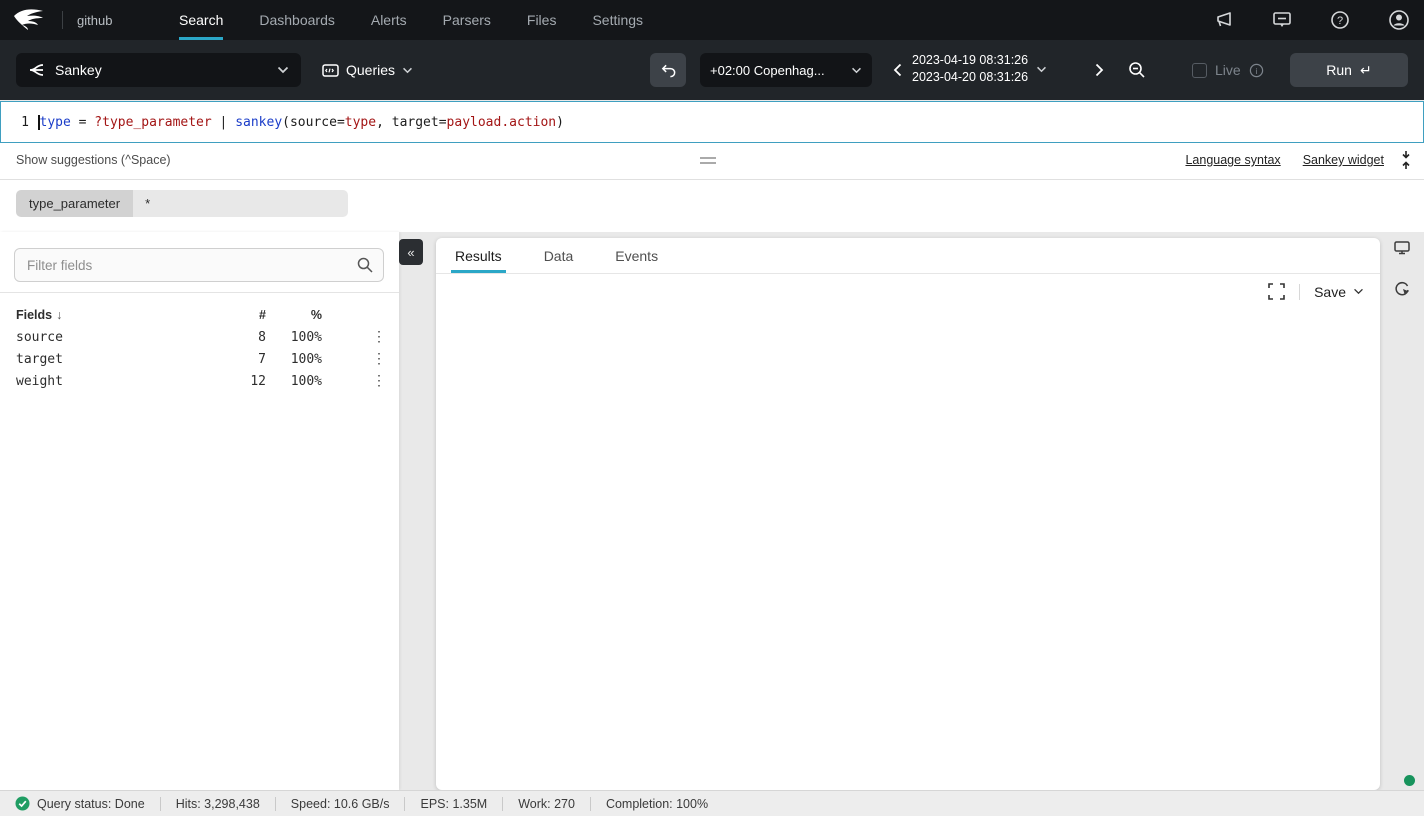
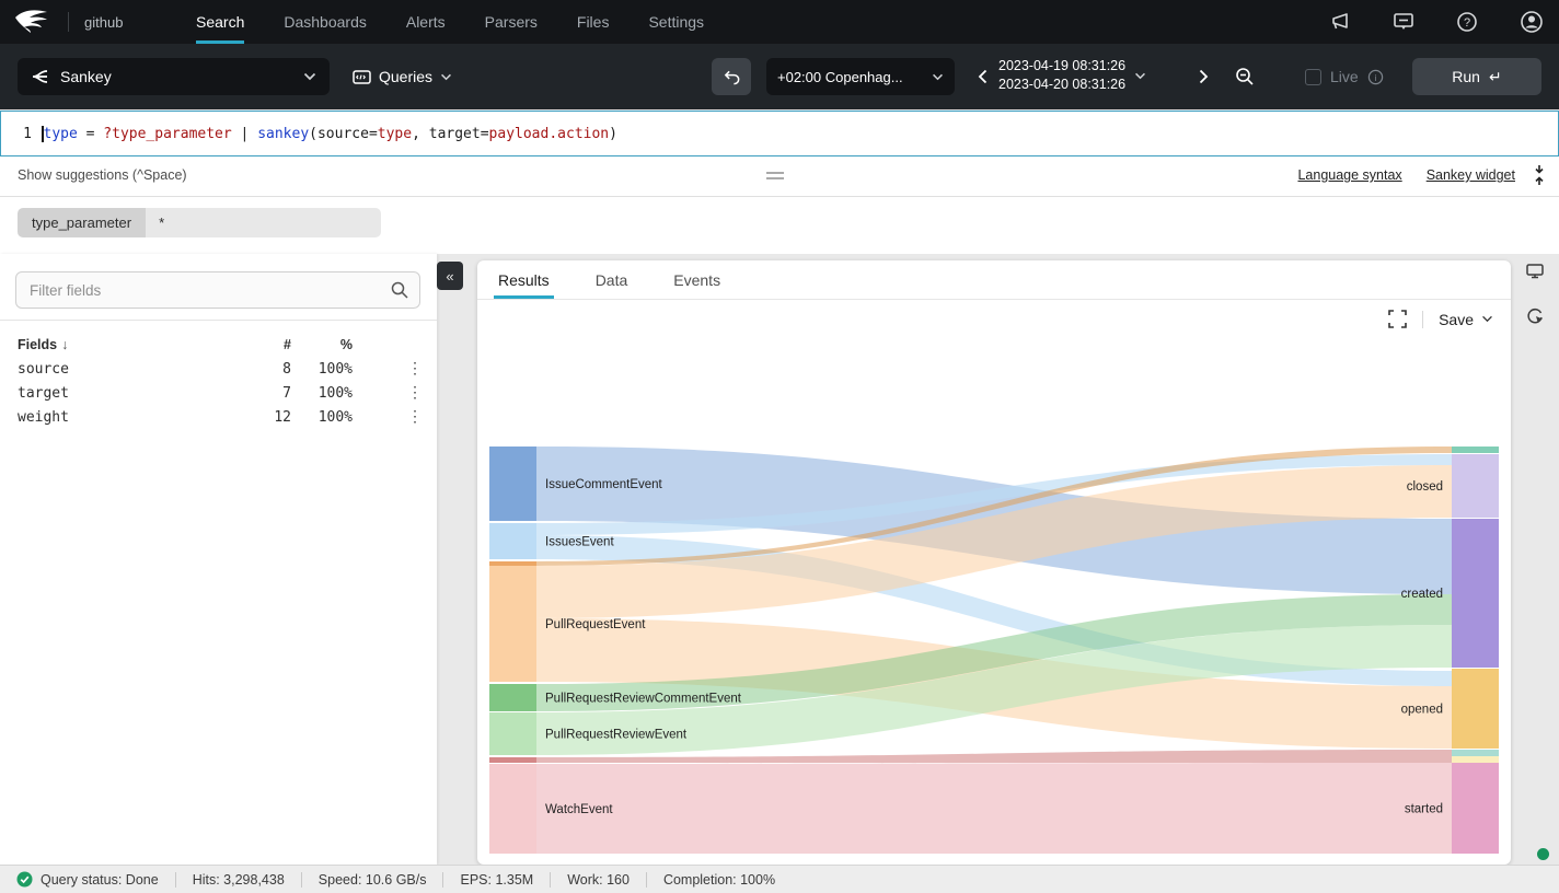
  github
  Search
  Dashboards
  Alerts
  Parsers
  Files
  Settings
  ?
  Sankey
  Queries
  +02:00 Copenhag...
  2023-04-19 08:31:26
  2023-04-20 08:31:26
  Live
  i
  Run
  ↵
  1
  type = ?type_parameter | sankey(source=type, target=payload.action)
  Show suggestions (^Space)
  Language syntax
  Sankey widget
  type_parameter
  *
  Filter fields
  Fields ↓
  #
  %
  source
  8
  100%
  ⋮
  target
  7
  100%
  ⋮
  weight
  12
  100%
  ⋮
  «
  Results
  Data
  Events
  Save
+ IssueCommentEvent
+ IssuesEvent
+ PullRequestEvent
+ PullRequestReviewCommentEvent
+ PullRequestReviewEvent
+ WatchEvent
+ closed
+ created
+ opened
+ started
  Query status: Done
  Hits: 3,298,438
  Speed: 10.6 GB/s
  EPS: 1.35M
- Work: 270
+ Work: 160
  Completion: 100%
